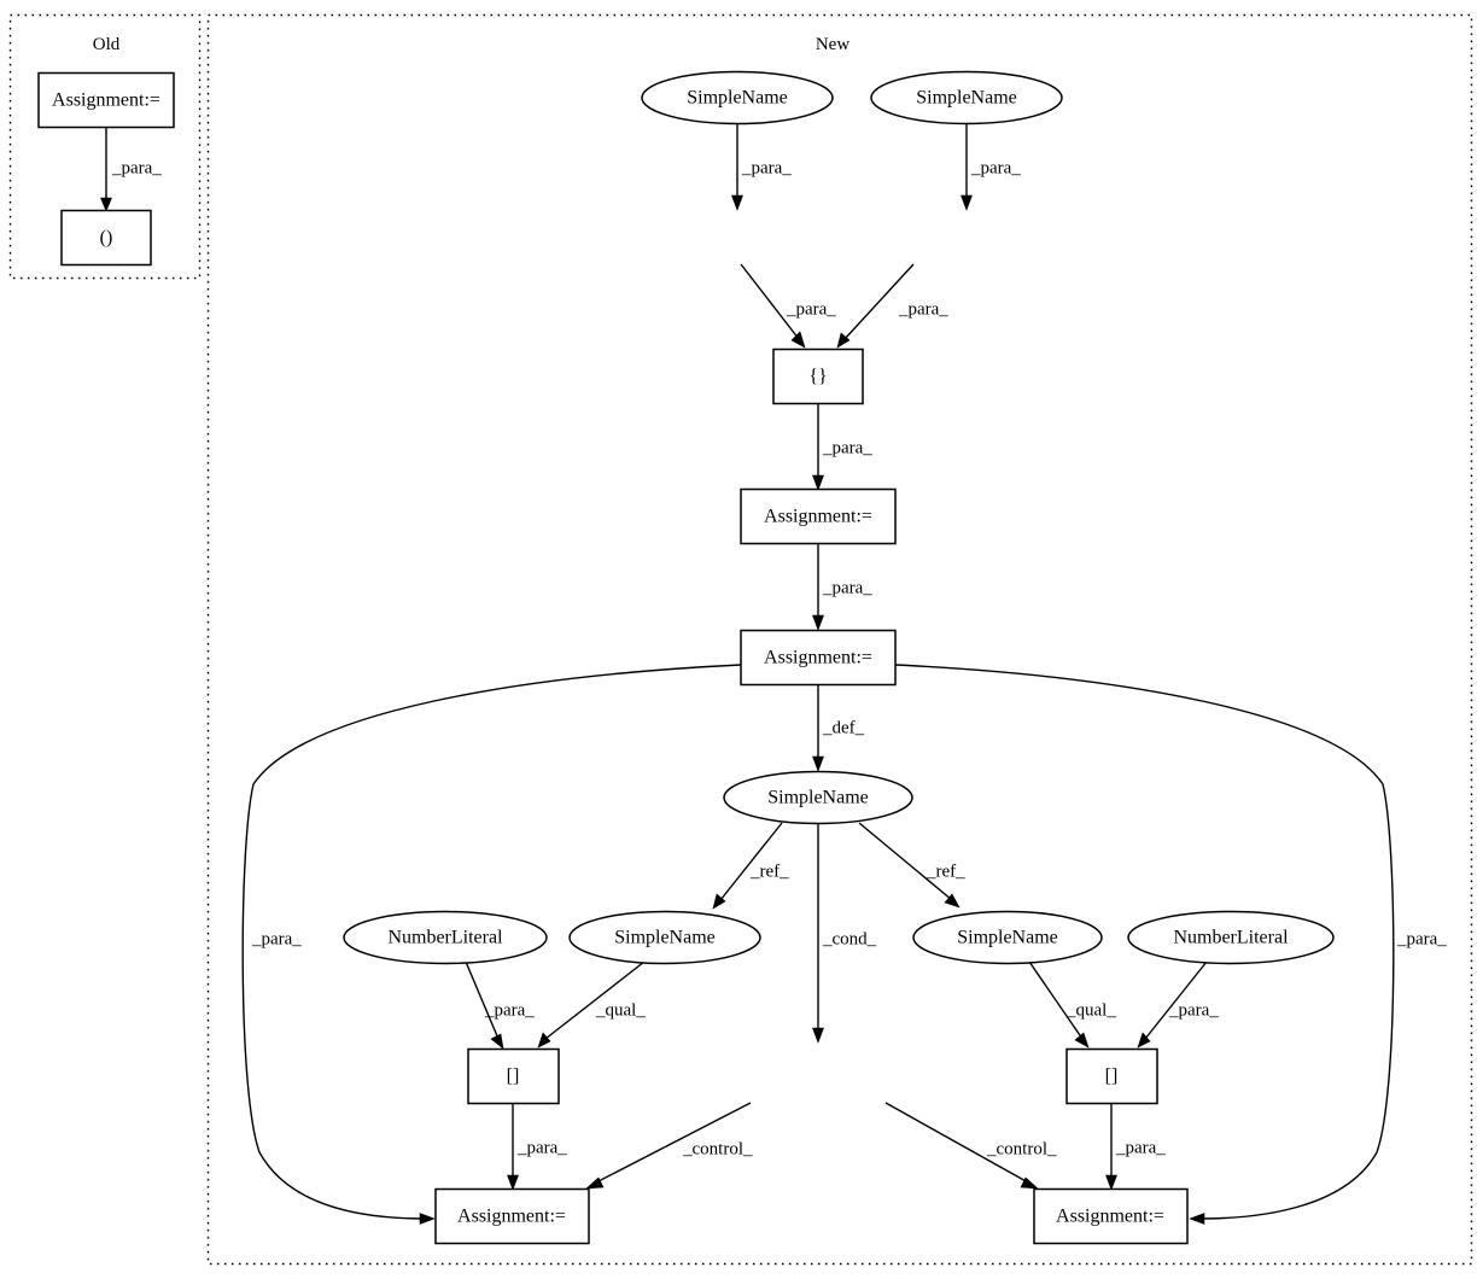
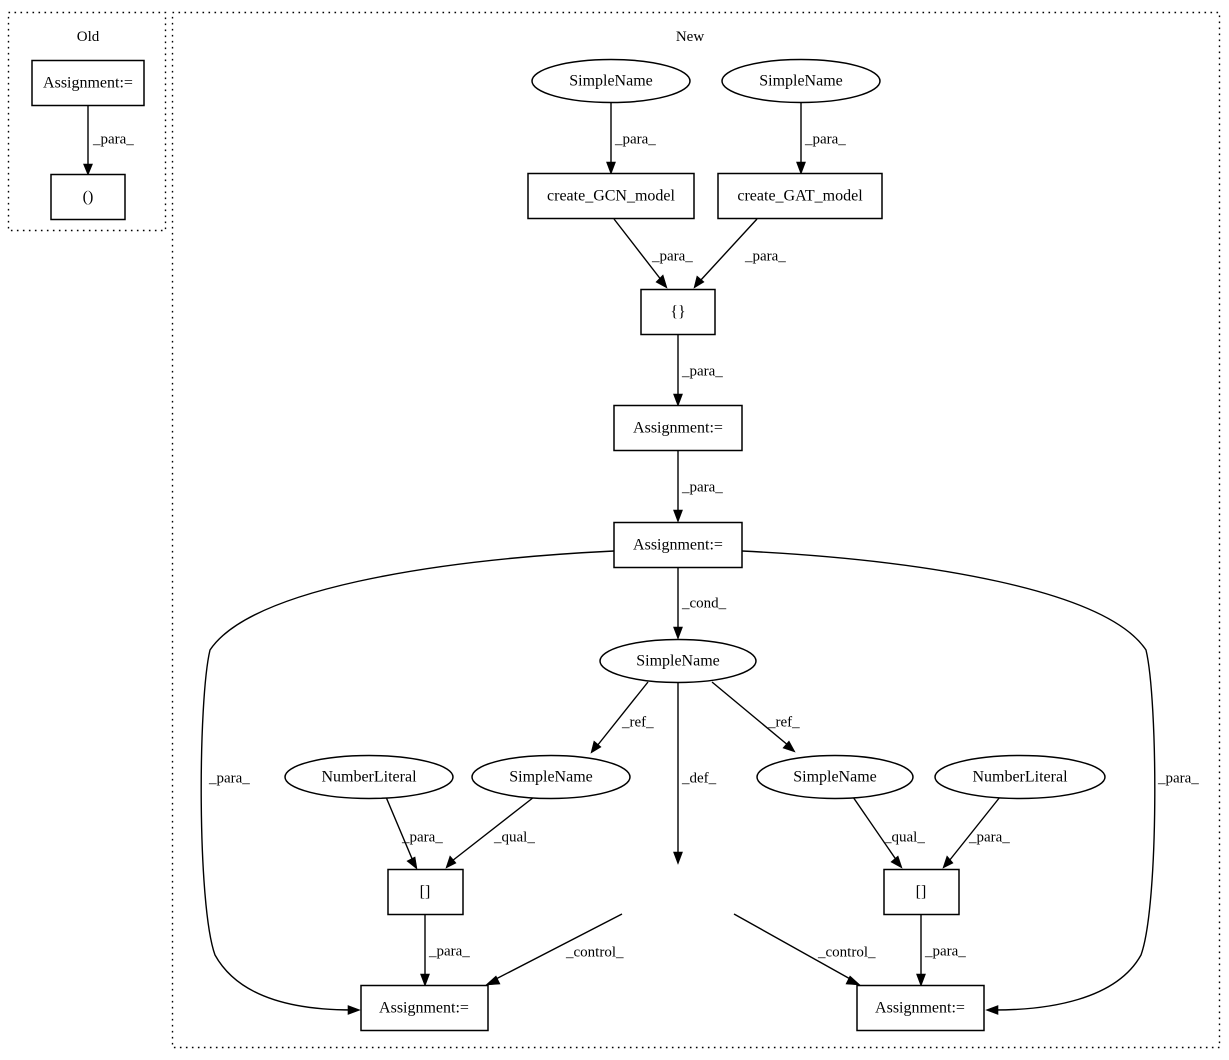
  Old
  New
  _para_
  _para_
  _para_
  _para_
  _para_
  _para_
  _para_
- _def_
+ _cond_
  _para_
  _para_
  _ref_
  _ref_
- _cond_
+ _def_
  _para_
  _qual_
  _qual_
  _para_
  _para_
  _para_
  _control_
  _control_
  Assignment:=
  ()
  SimpleName
  SimpleName
+ create_GCN_model
+ create_GAT_model
  {}
  Assignment:=
  Assignment:=
  SimpleName
  NumberLiteral
  SimpleName
  SimpleName
  NumberLiteral
  []
  []
  Assignment:=
  Assignment:=
